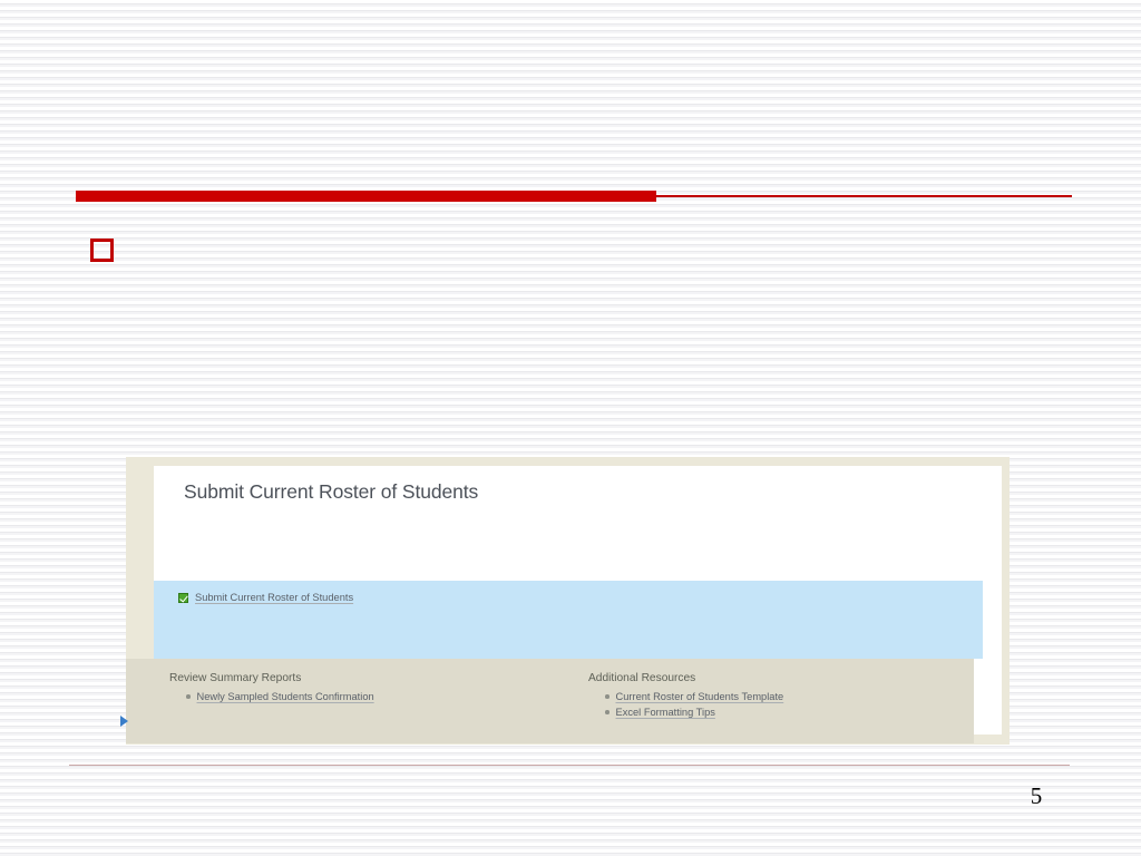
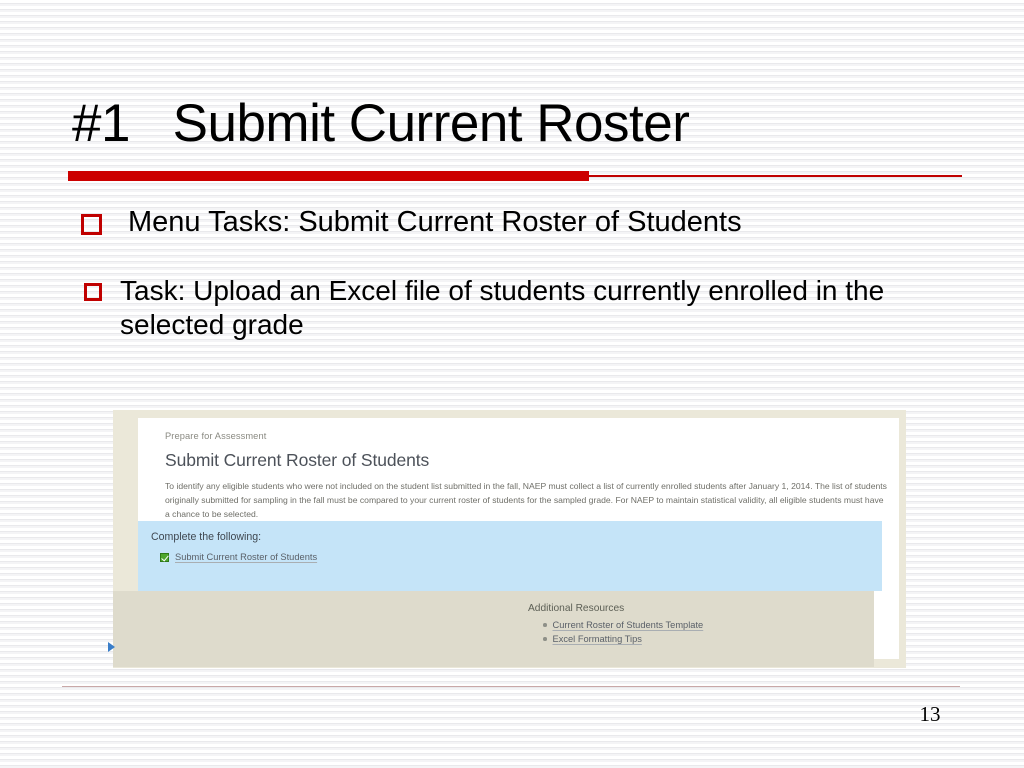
+ #1 Submit Current Roster
+ Menu Tasks: Submit Current Roster of Students
+ Task: Upload an Excel file of students currently enrolled in the selected grade
+ Prepare for Assessment
  Submit Current Roster of Students
+ To identify any eligible students who were not included on the student list submitted in the fall, NAEP must collect a list of currently enrolled students after January 1, 2014. The list of students originally submitted for sampling in the fall must be compared to your current roster of students for the sampled grade. For NAEP to maintain statistical validity, all eligible students must have a chance to be selected.
+ Complete the following:
  Submit Current Roster of Students
- Review Summary Reports
- Newly Sampled Students Confirmation
  Additional Resources
  Current Roster of Students Template
  Excel Formatting Tips
- 5
+ 13
